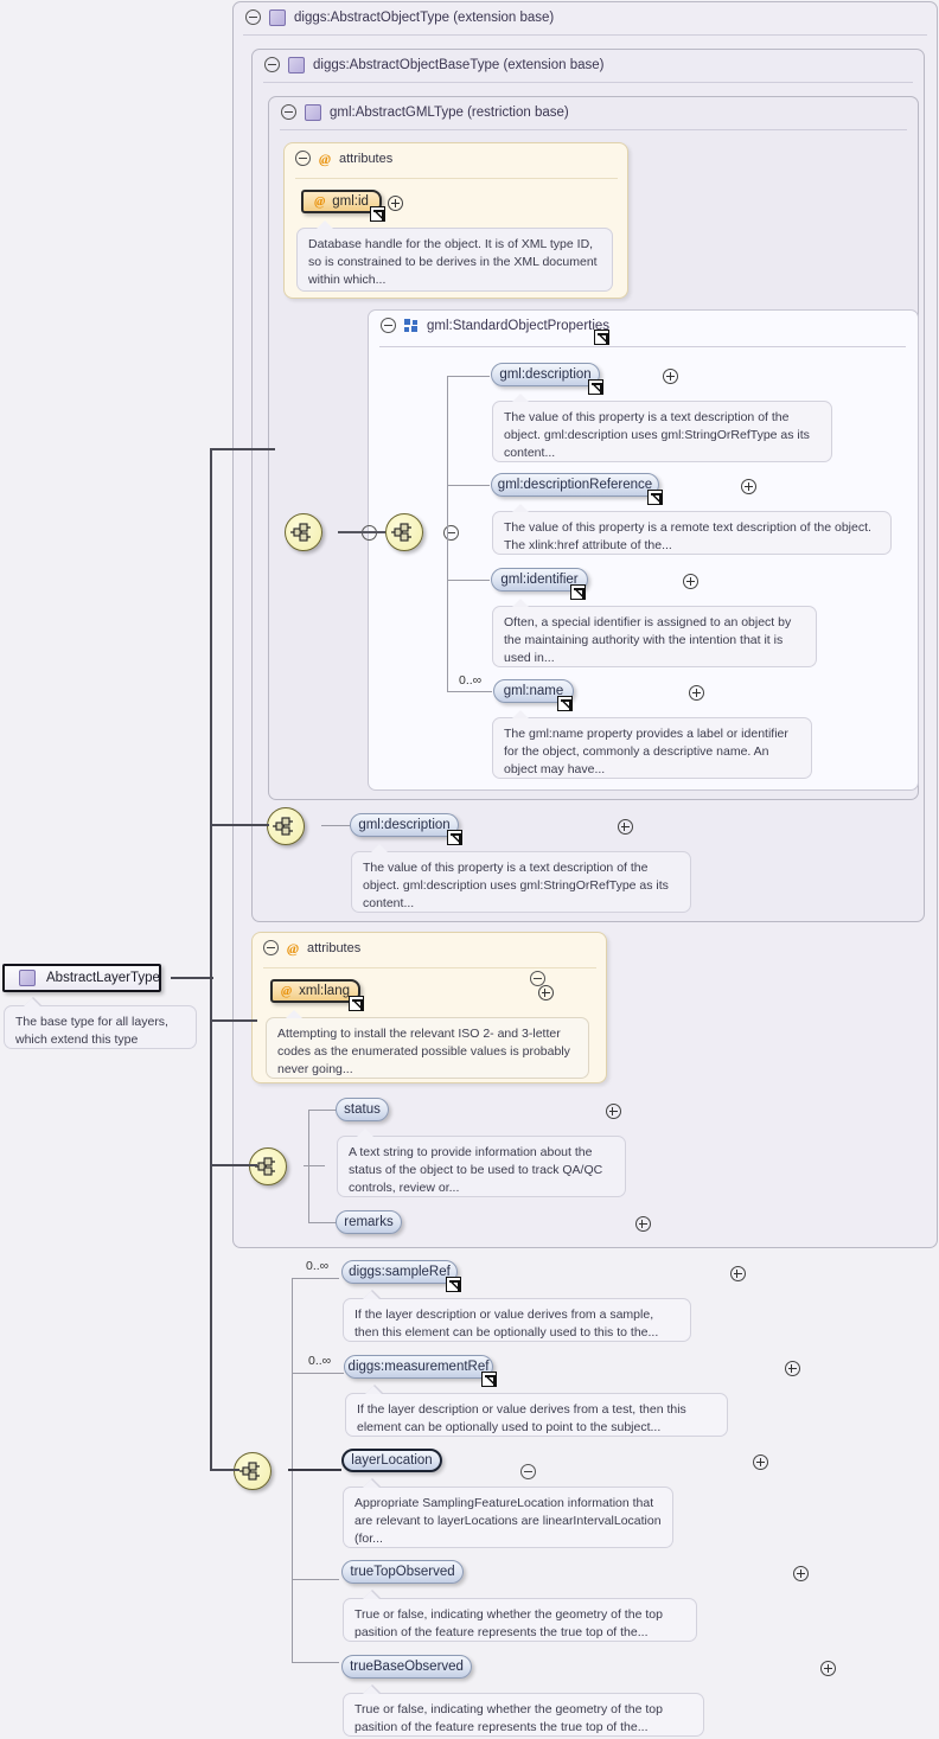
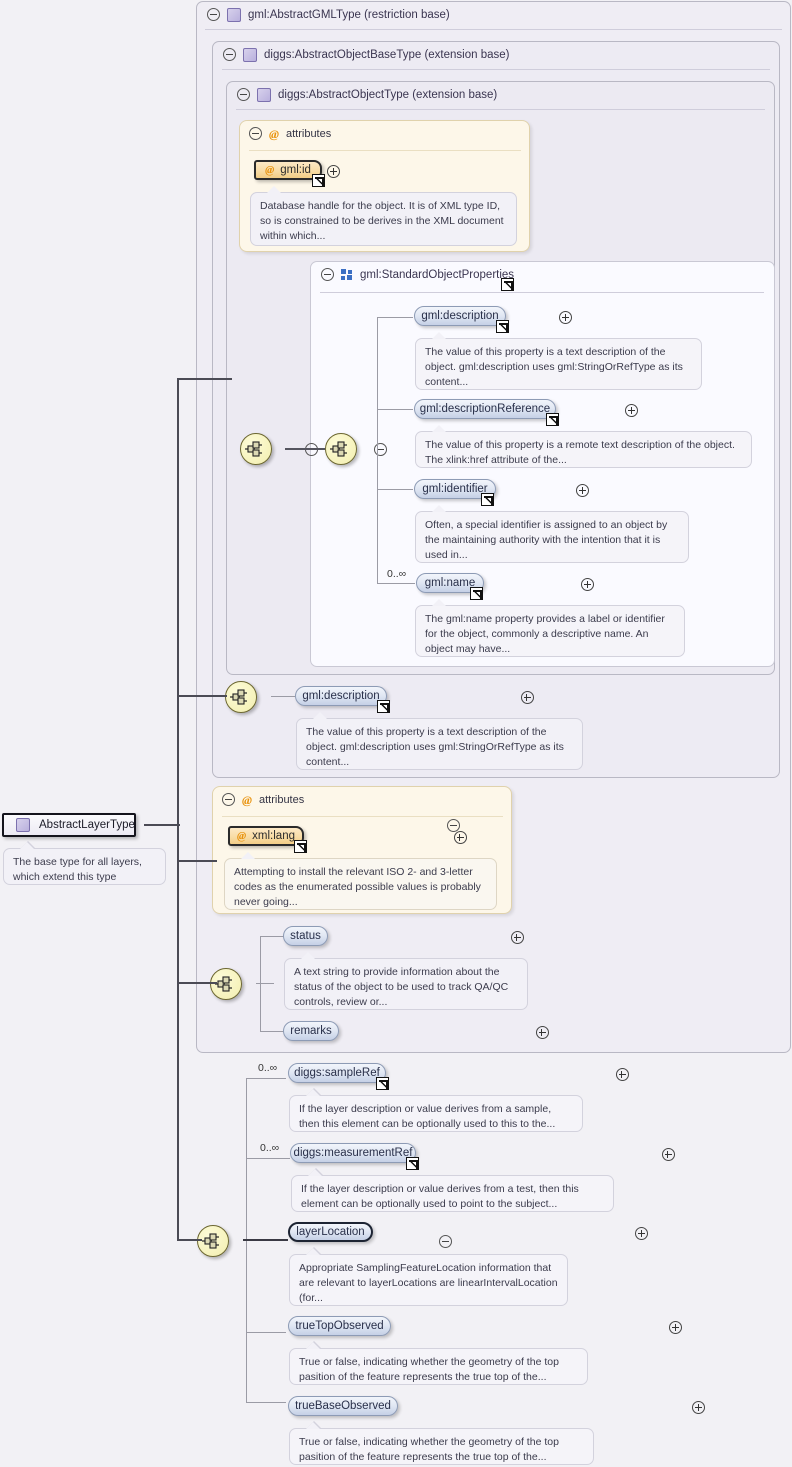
- diggs:AbstractObjectType (extension base)
+ gml:AbstractGMLType (restriction base)
  diggs:AbstractObjectBaseType (extension base)
- gml:AbstractGMLType (restriction base)
+ diggs:AbstractObjectType (extension base)
  @
  attributes
  @
  gml:id
  Database handle for the object. It is of XML type ID, so is constrained to be derives in the XML document within which...
  gml:StandardObjectProperties
  gml:description
  The value of this property is a text description of the object. gml:description uses gml:StringOrRefType as its content...
  gml:descriptionReference
  The value of this property is a remote text description of the object. The xlink:href attribute of the...
  gml:identifier
  Often, a special identifier is assigned to an object by the maintaining authority with the intention that it is used in...
  0..∞
  gml:name
  The gml:name property provides a label or identifier for the object, commonly a descriptive name. An object may have...
  gml:description
  The value of this property is a text description of the object. gml:description uses gml:StringOrRefType as its content...
  @
  attributes
  @
  xml:lang
  Attempting to install the relevant ISO 2- and 3-letter codes as the enumerated possible values is probably never going...
  status
  A text string to provide information about the status of the object to be used to track QA/QC controls, review or...
  remarks
  0..∞
  diggs:sampleRef
  If the layer description or value derives from a sample, then this element can be optionally used to this to the...
  0..∞
  diggs:measurementRef
  If the layer description or value derives from a test, then this element can be optionally used to point to the subject...
  layerLocation
  Appropriate SamplingFeatureLocation information that are relevant to layerLocations are linearIntervalLocation (for...
  trueTopObserved
  True or false, indicating whether the geometry of the top pasition of the feature represents the true top of the...
  trueBaseObserved
  True or false, indicating whether the geometry of the top pasition of the feature represents the true top of the...
  AbstractLayerType
  The base type for all layers, which extend this type
